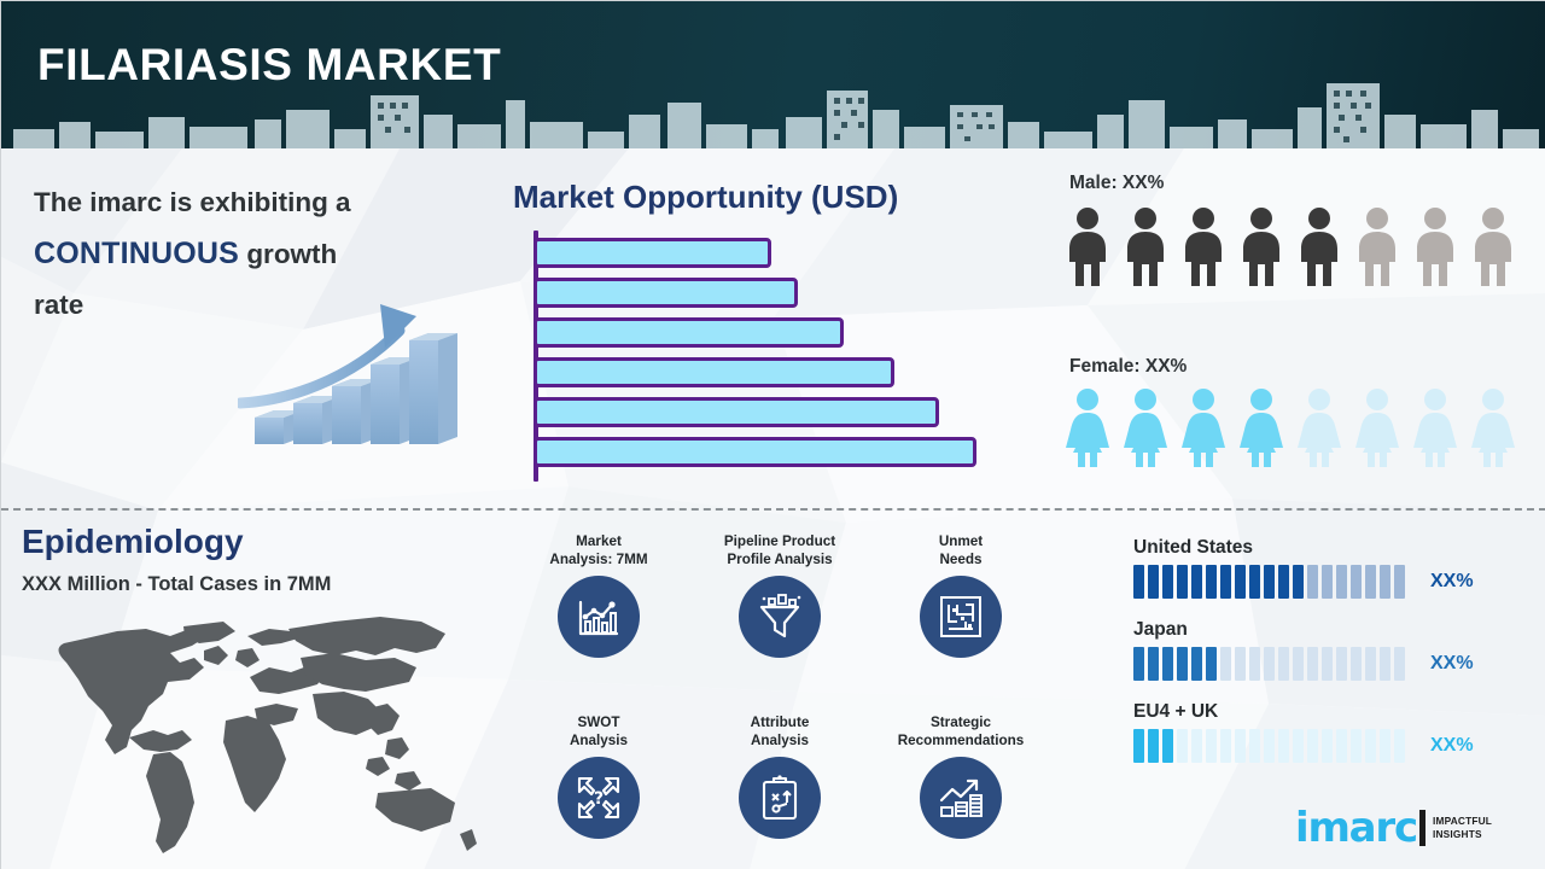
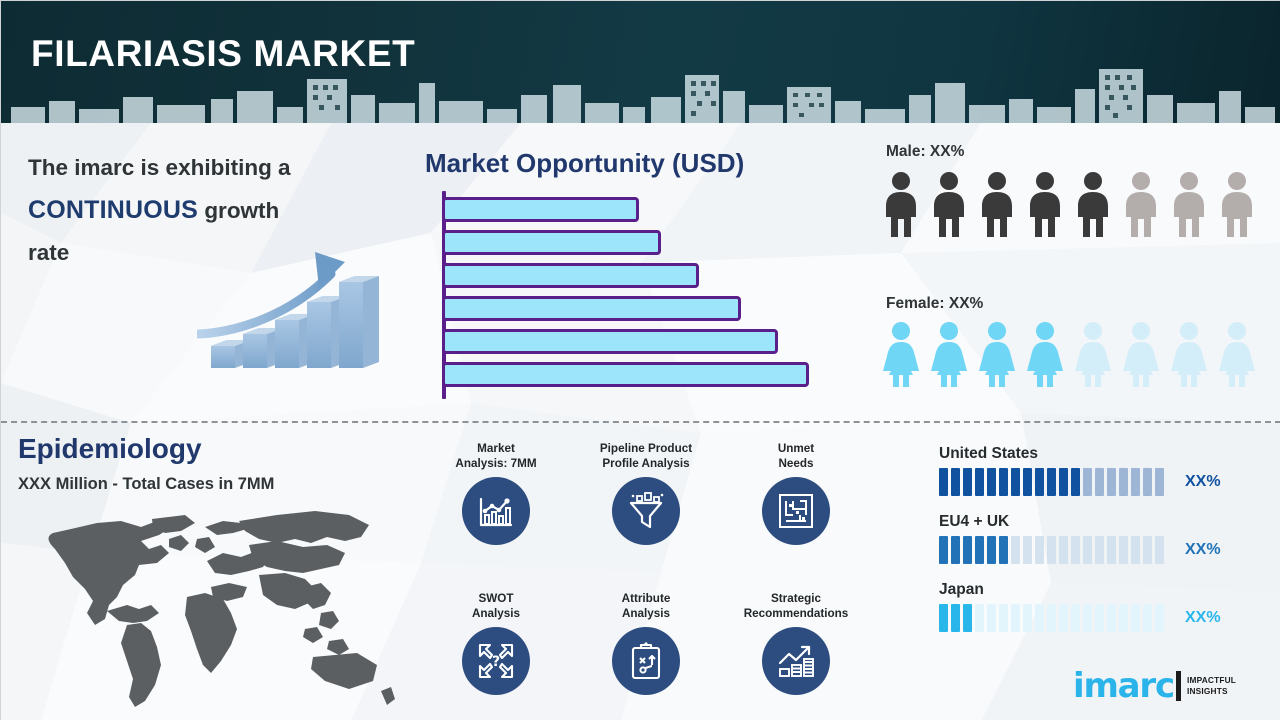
  FILARIASIS MARKET
  The imarc is exhibiting a
  CONTINUOUS growth
  rate
  Market Opportunity (USD)
  Male: XX%
  Female: XX%
  Epidemiology
  XXX Million - Total Cases in 7MM
  Market
  Analysis: 7MM
  Pipeline Product
  Profile Analysis
  Unmet
  Needs
  SWOT
  Analysis
  ?
  Attribute
  Analysis
  Strategic
  Recommendations
  United States
  XX%
- Japan
+ EU4 + UK
  XX%
- EU4 + UK
+ Japan
  XX%
  imarc
  IMPACTFUL
  INSIGHTS
